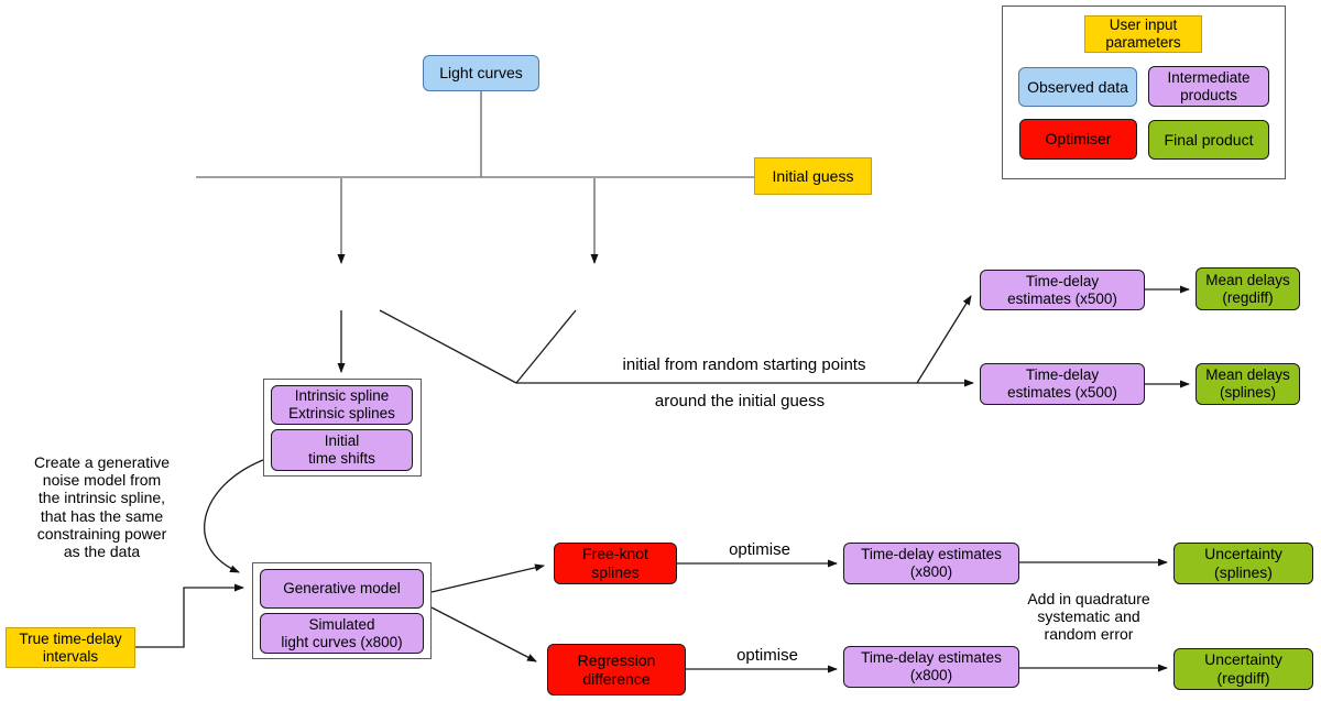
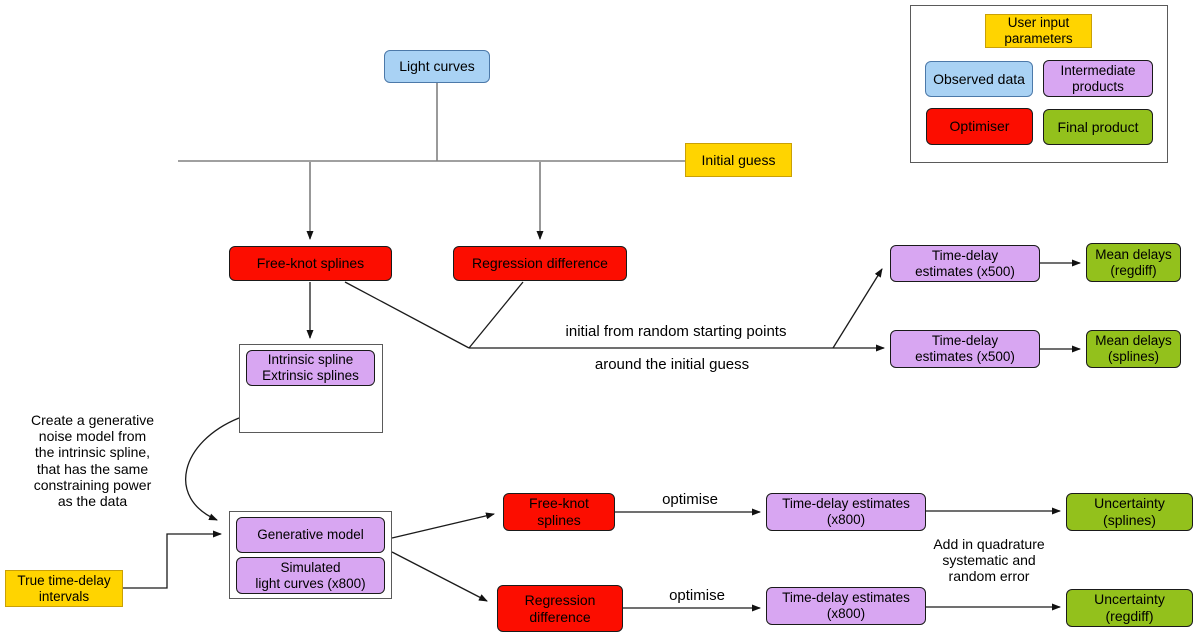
  Light curves
  Initial guess
+ Free-knot splines
+ Regression difference
  Intrinsic spline
  Extrinsic splines
- Initial
- time shifts
  Time-delay
  estimates (x500)
  Time-delay
  estimates (x500)
  Mean delays
  (regdiff)
  Mean delays
  (splines)
  True time-delay
  intervals
  Generative model
  Simulated
  light curves (x800)
  Free-knot
  splines
  Regression
  difference
  Time-delay estimates
  (x800)
  Time-delay estimates
  (x800)
  Uncertainty
  (splines)
  Uncertainty
  (regdiff)
  initial from random starting points
  around the initial guess
  Create a generative
  noise model from
  the intrinsic spline,
  that has the same
  constraining power
  as the data
  optimise
  optimise
  Add in quadrature
  systematic and
  random error
  User input
  parameters
  Observed data
  Intermediate
  products
  Optimiser
  Final product
